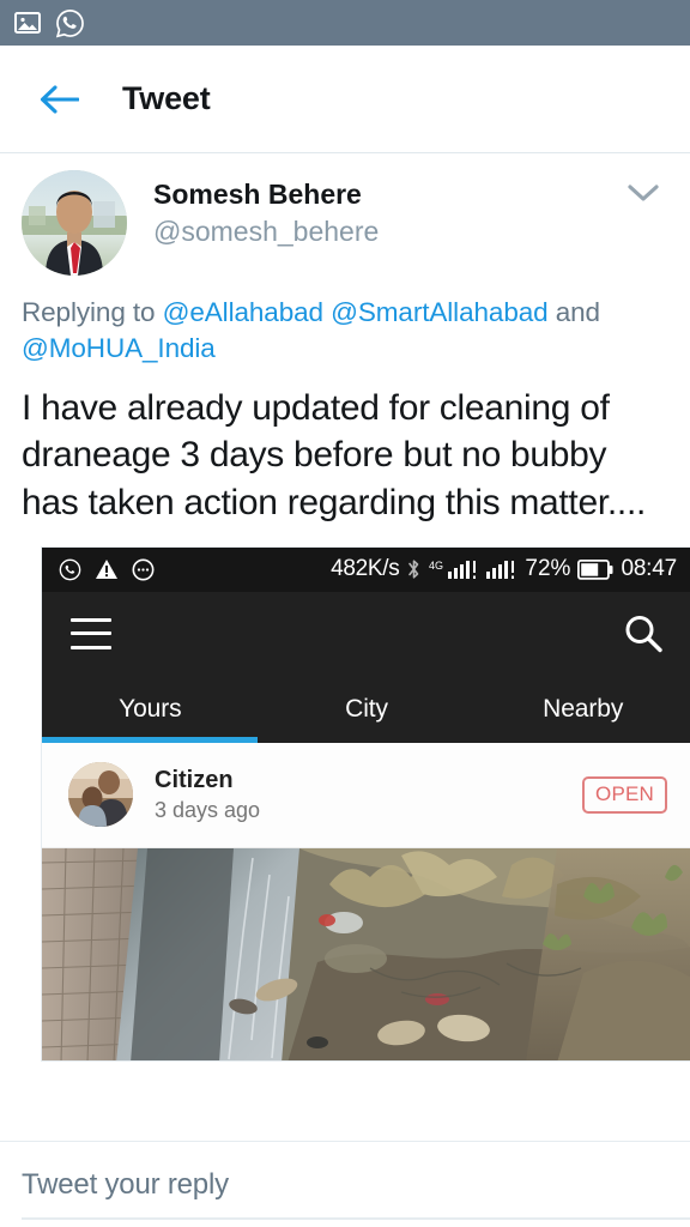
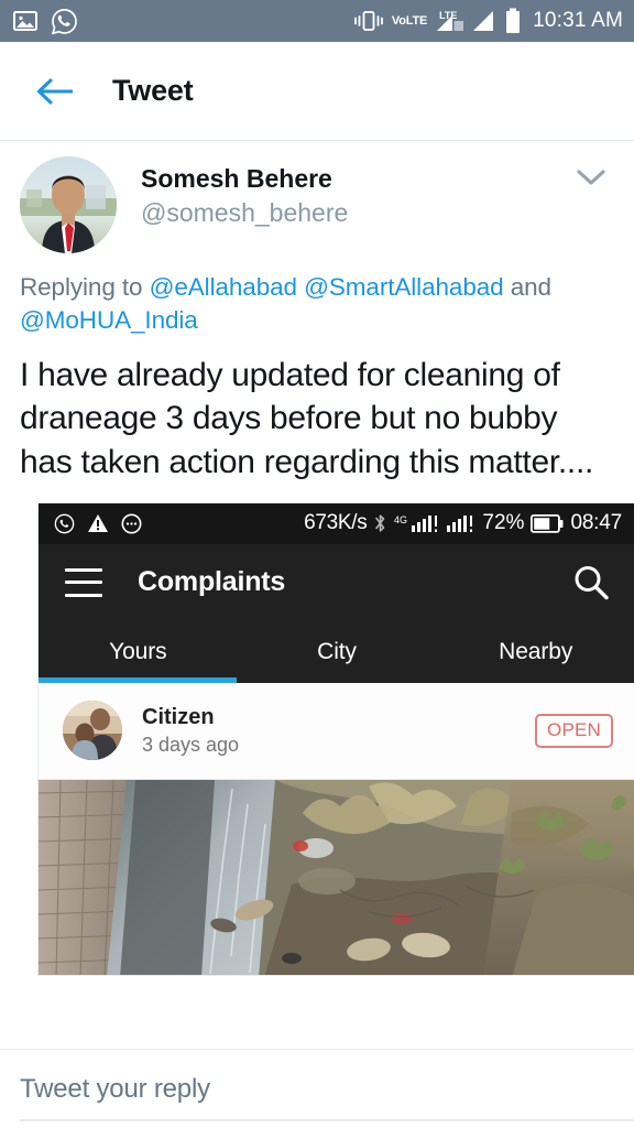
+ VoLTE
+ LTE
+ 10:31 AM
  Tweet
  Somesh Behere
  @somesh_behere
  Replying to @eAllahabad @SmartAllahabad and @MoHUA_India
  I have already updated for cleaning of draneage 3 days before but no bubby has taken action regarding this matter....
- 482K/s
+ 673K/s
  4G
  72%
  08:47
+ Complaints
  Yours
  City
  Nearby
  Citizen
  3 days ago
  OPEN
  Tweet your reply
